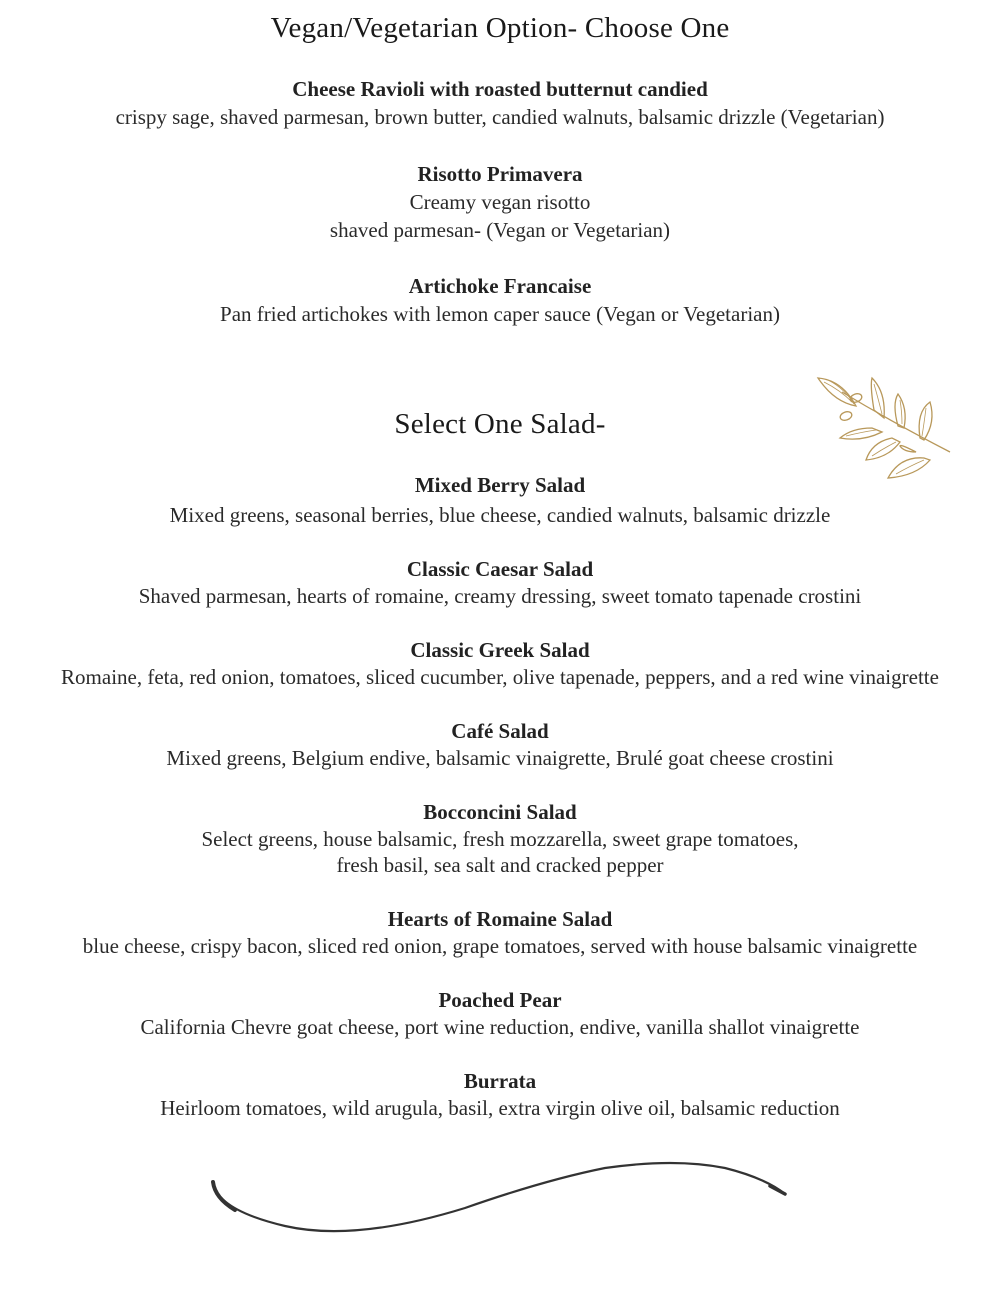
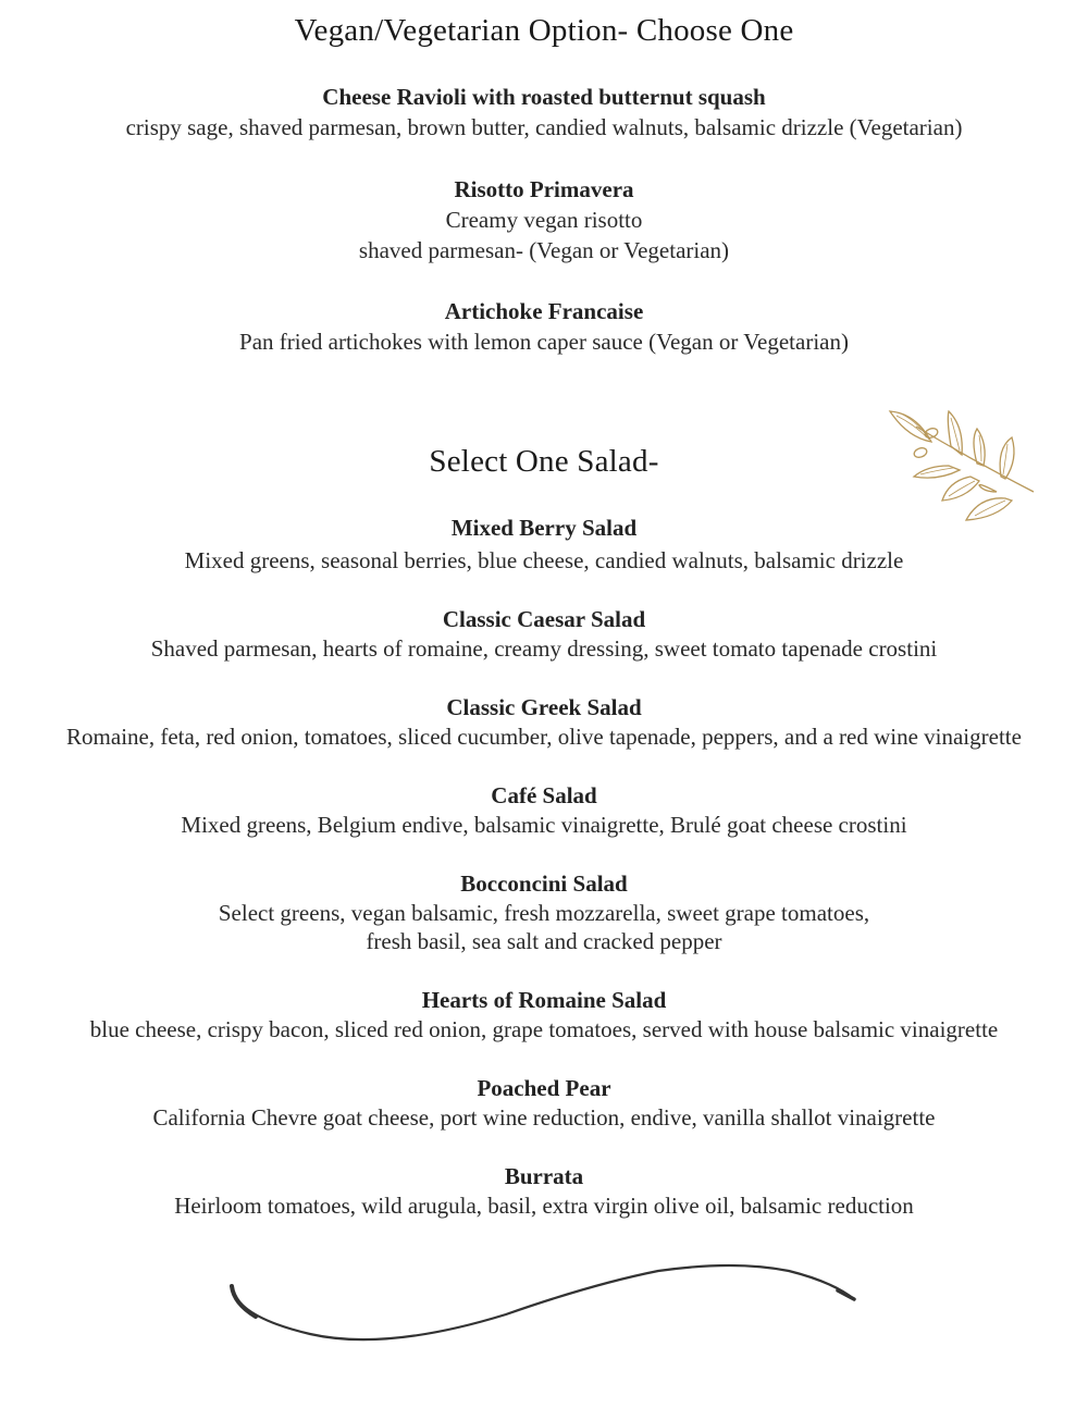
  Vegan/Vegetarian Option- Choose One
- Cheese Ravioli with roasted butternut candied
+ Cheese Ravioli with roasted butternut squash
  crispy sage, shaved parmesan, brown butter, candied walnuts, balsamic drizzle (Vegetarian)
  Risotto Primavera
  Creamy vegan risotto
  shaved parmesan- (Vegan or Vegetarian)
  Artichoke Francaise
  Pan fried artichokes with lemon caper sauce (Vegan or Vegetarian)
  Select One Salad-
  Mixed Berry Salad
  Mixed greens, seasonal berries, blue cheese, candied walnuts, balsamic drizzle
  Classic Caesar Salad
  Shaved parmesan, hearts of romaine, creamy dressing, sweet tomato tapenade crostini
  Classic Greek Salad
  Romaine, feta, red onion, tomatoes, sliced cucumber, olive tapenade, peppers, and a red wine vinaigrette
  Café Salad
  Mixed greens, Belgium endive, balsamic vinaigrette, Brulé goat cheese crostini
  Bocconcini Salad
- Select greens, house balsamic, fresh mozzarella, sweet grape tomatoes,
+ Select greens, vegan balsamic, fresh mozzarella, sweet grape tomatoes,
  fresh basil, sea salt and cracked pepper
  Hearts of Romaine Salad
  blue cheese, crispy bacon, sliced red onion, grape tomatoes, served with house balsamic vinaigrette
  Poached Pear
  California Chevre goat cheese, port wine reduction, endive, vanilla shallot vinaigrette
  Burrata
  Heirloom tomatoes, wild arugula, basil, extra virgin olive oil, balsamic reduction
